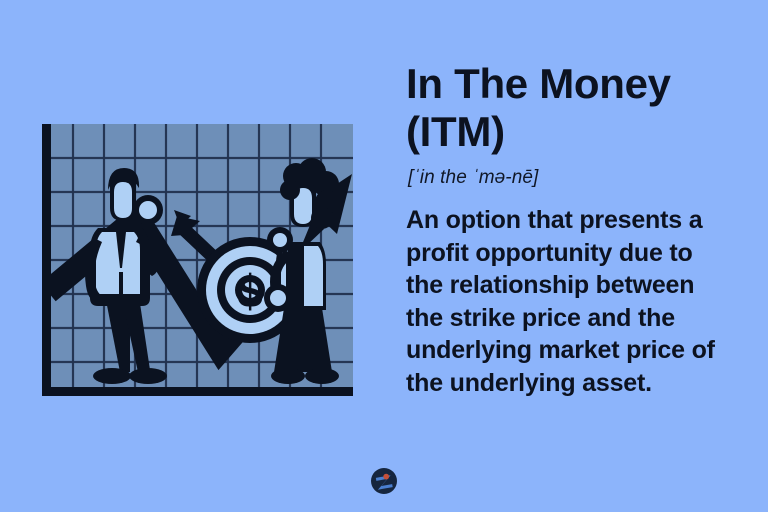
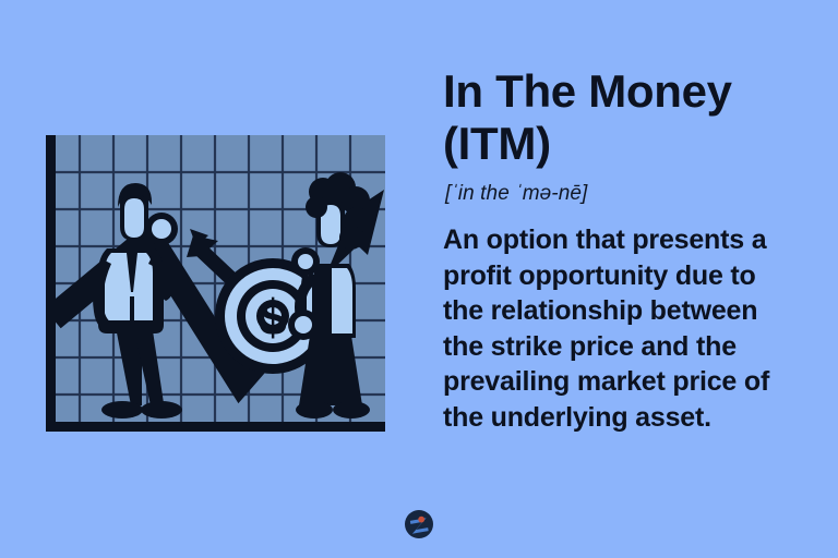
  $
  In The Money
  (ITM)
  [ˈin the ˈmə-nē]
- An option that presents a profit opportunity due to the relationship between the strike price and the underlying market price of the underlying asset.
+ An option that presents a profit opportunity due to the relationship between the strike price and the prevailing market price of the underlying asset.
